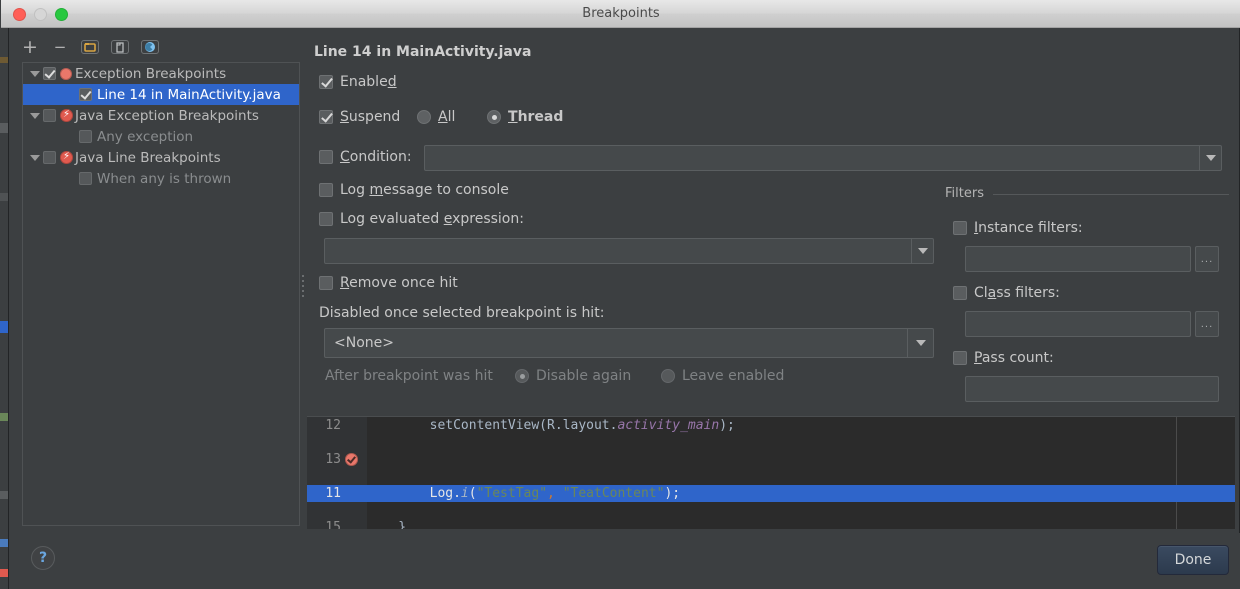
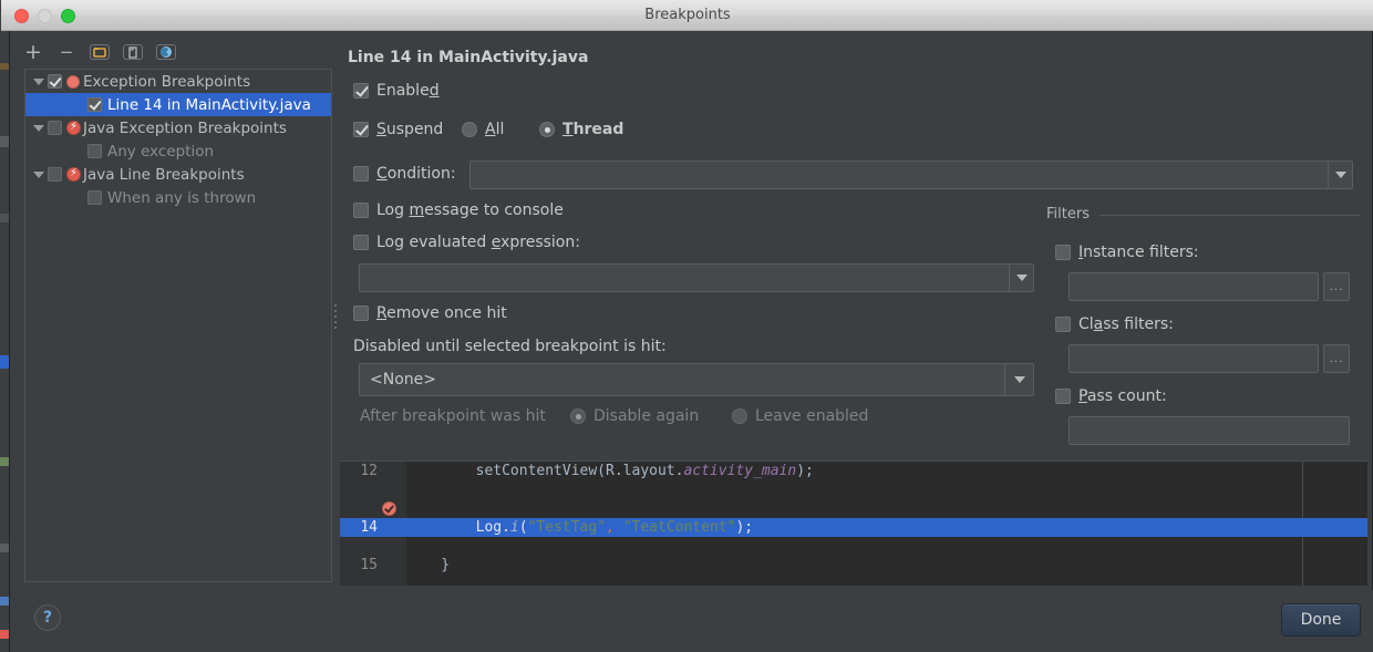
  Breakpoints
  +
  −
  Exception Breakpoints
  Line 14 in MainActivity.java
  Java Exception Breakpoints
  Any exception
  Java Line Breakpoints
  When any is thrown
  Line 14 in MainActivity.java
  Enabled
  Suspend
  All
  Thread
  Condition:
  Log message to console
  Log evaluated expression:
  Remove once hit
- Disabled once selected breakpoint is hit:
+ Disabled until selected breakpoint is hit:
  <None>
  After breakpoint was hit
  Disable again
  Leave enabled
  Filters
  Instance filters:
  ...
  Class filters:
  ...
  Pass count:
  12
  setContentView(R.layout.activity_main);
- 13
- 11
+ 14
  Log.i("TestTag", "TeatContent");
  15
  }
  ?
  Done
